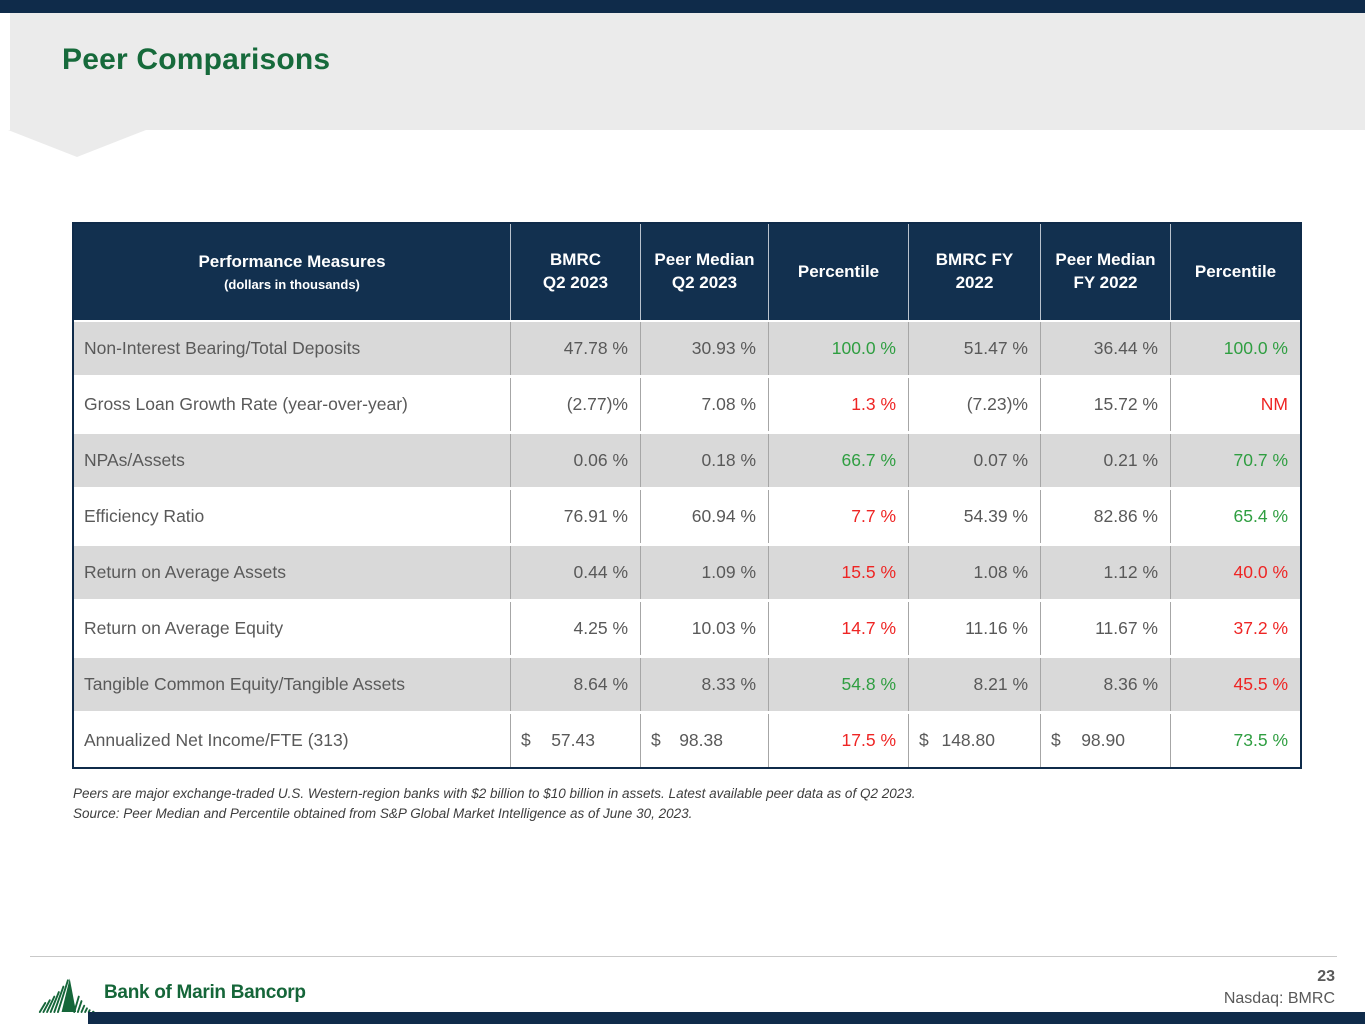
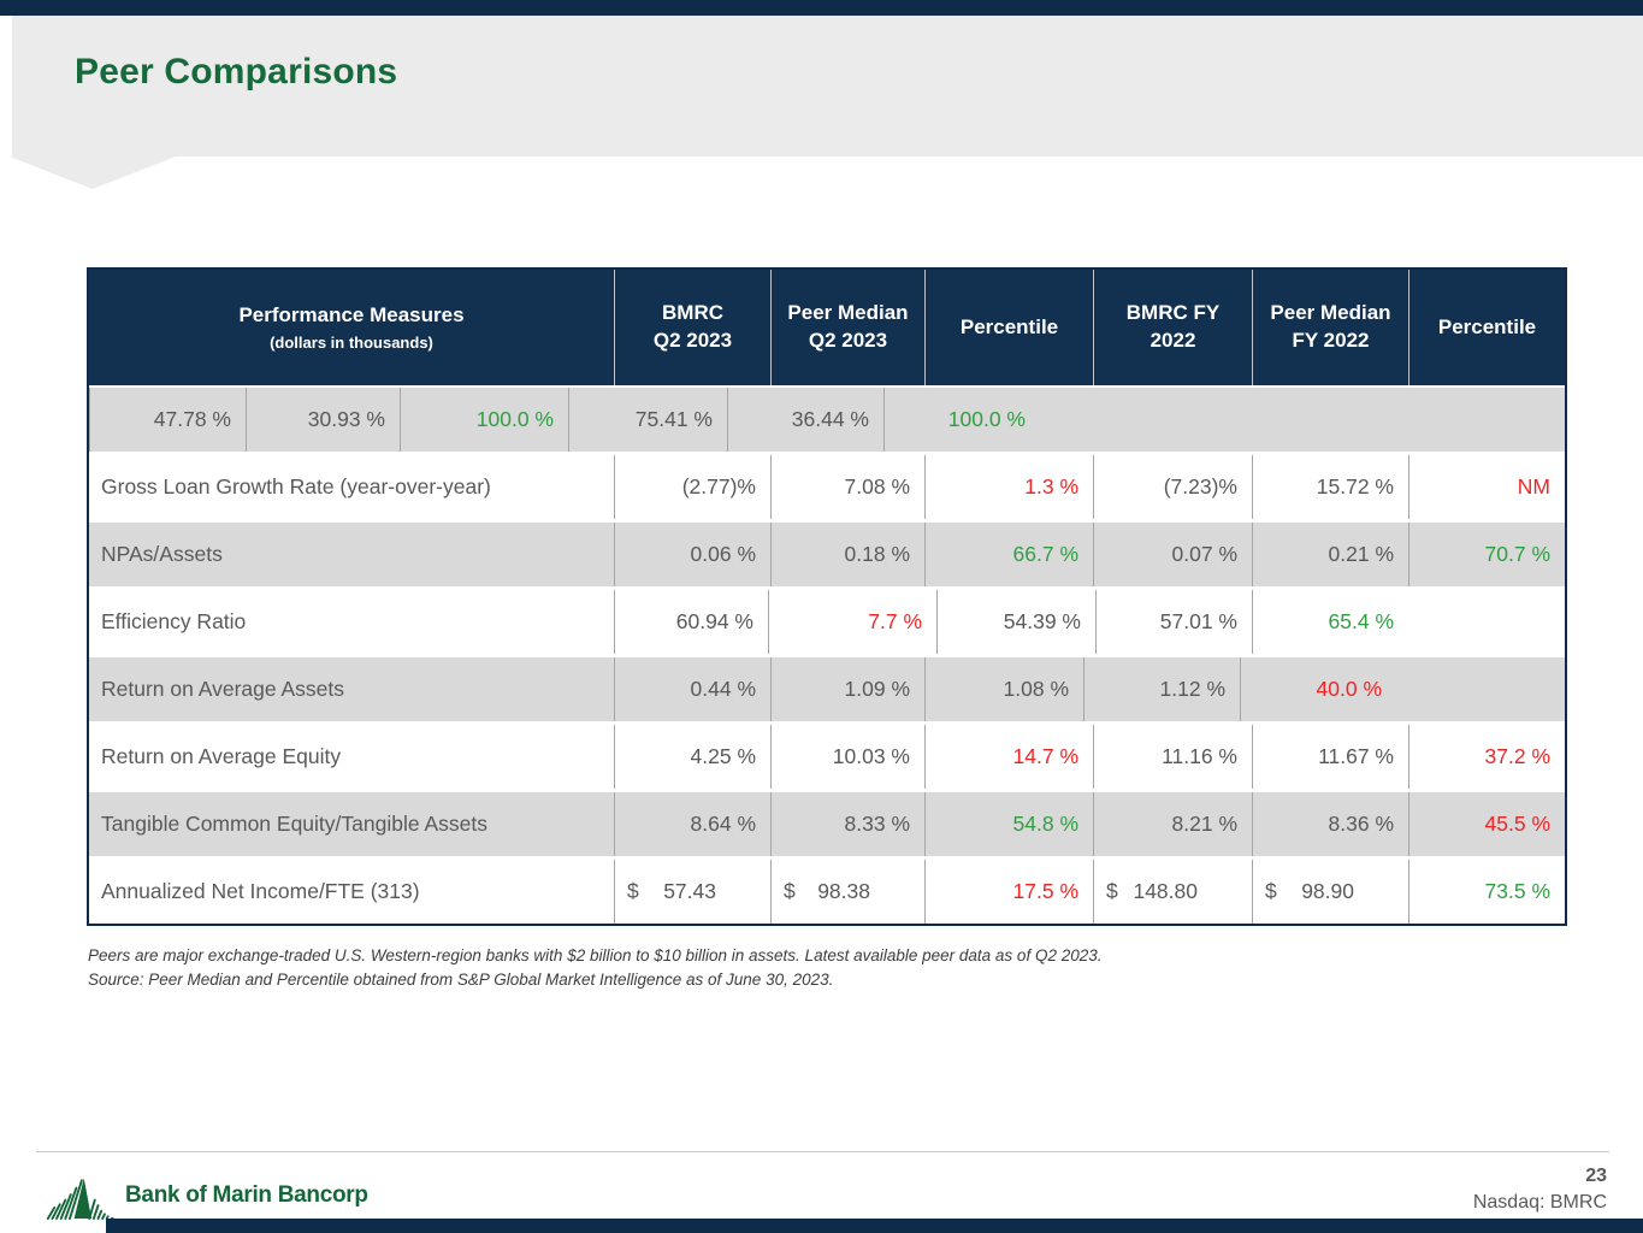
  Peer Comparisons
  Performance Measures
  (dollars in thousands)
  BMRC
  Q2 2023
  Peer Median
  Q2 2023
  Percentile
  BMRC FY
  2022
  Peer Median
  FY 2022
  Percentile
- Non-Interest Bearing/Total Deposits
  47.78 %
  30.93 %
  100.0 %
- 51.47 %
+ 75.41 %
  36.44 %
  100.0 %
  Gross Loan Growth Rate (year-over-year)
  (2.77)%
  7.08 %
  1.3 %
  (7.23)%
  15.72 %
  NM
  NPAs/Assets
  0.06 %
  0.18 %
  66.7 %
  0.07 %
  0.21 %
  70.7 %
  Efficiency Ratio
- 76.91 %
  60.94 %
  7.7 %
  54.39 %
- 82.86 %
+ 57.01 %
  65.4 %
  Return on Average Assets
  0.44 %
  1.09 %
- 15.5 %
  1.08 %
  1.12 %
  40.0 %
  Return on Average Equity
  4.25 %
  10.03 %
  14.7 %
  11.16 %
  11.67 %
  37.2 %
  Tangible Common Equity/Tangible Assets
  8.64 %
  8.33 %
  54.8 %
  8.21 %
  8.36 %
  45.5 %
  Annualized Net Income/FTE (313)
  $
  57.43
  $
  98.38
  17.5 %
  $
  148.80
  $
  98.90
  73.5 %
  Peers are major exchange-traded U.S. Western-region banks with $2 billion to $10 billion in assets. Latest available peer data as of Q2 2023.
  Source: Peer Median and Percentile obtained from S&P Global Market Intelligence as of June 30, 2023.
  Bank of Marin Bancorp
  23
  Nasdaq: BMRC
